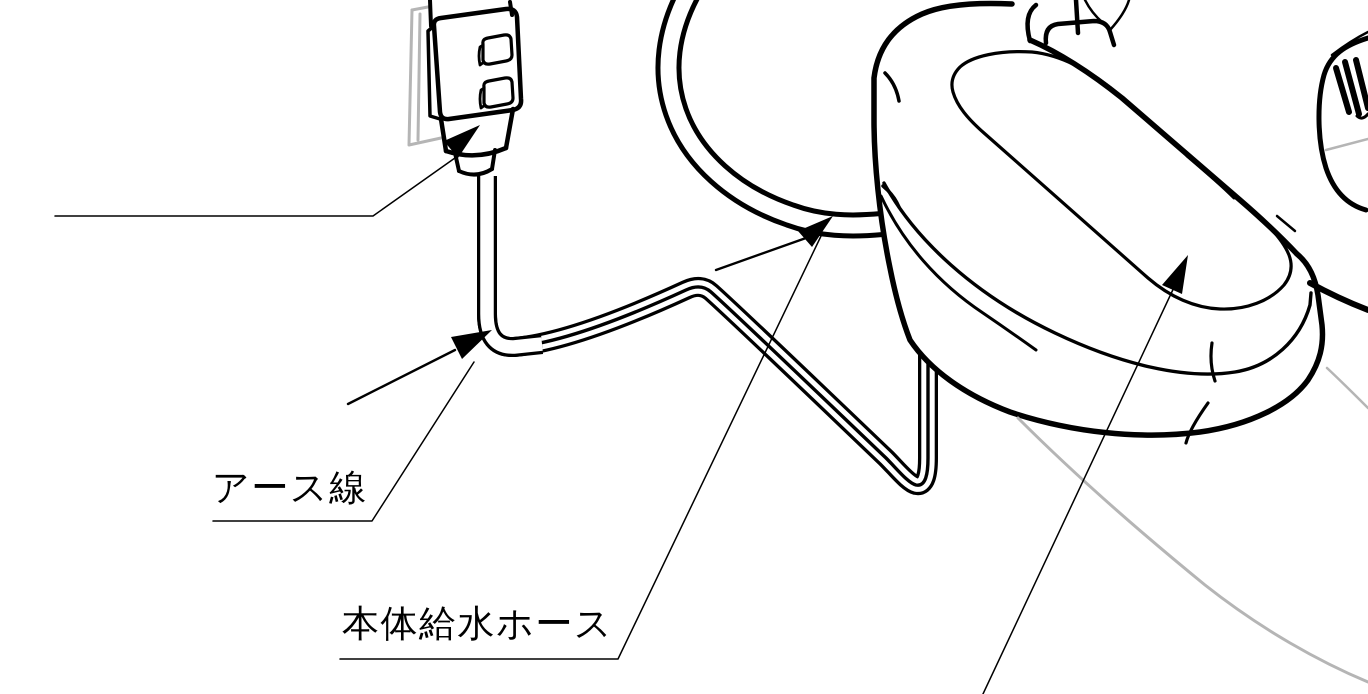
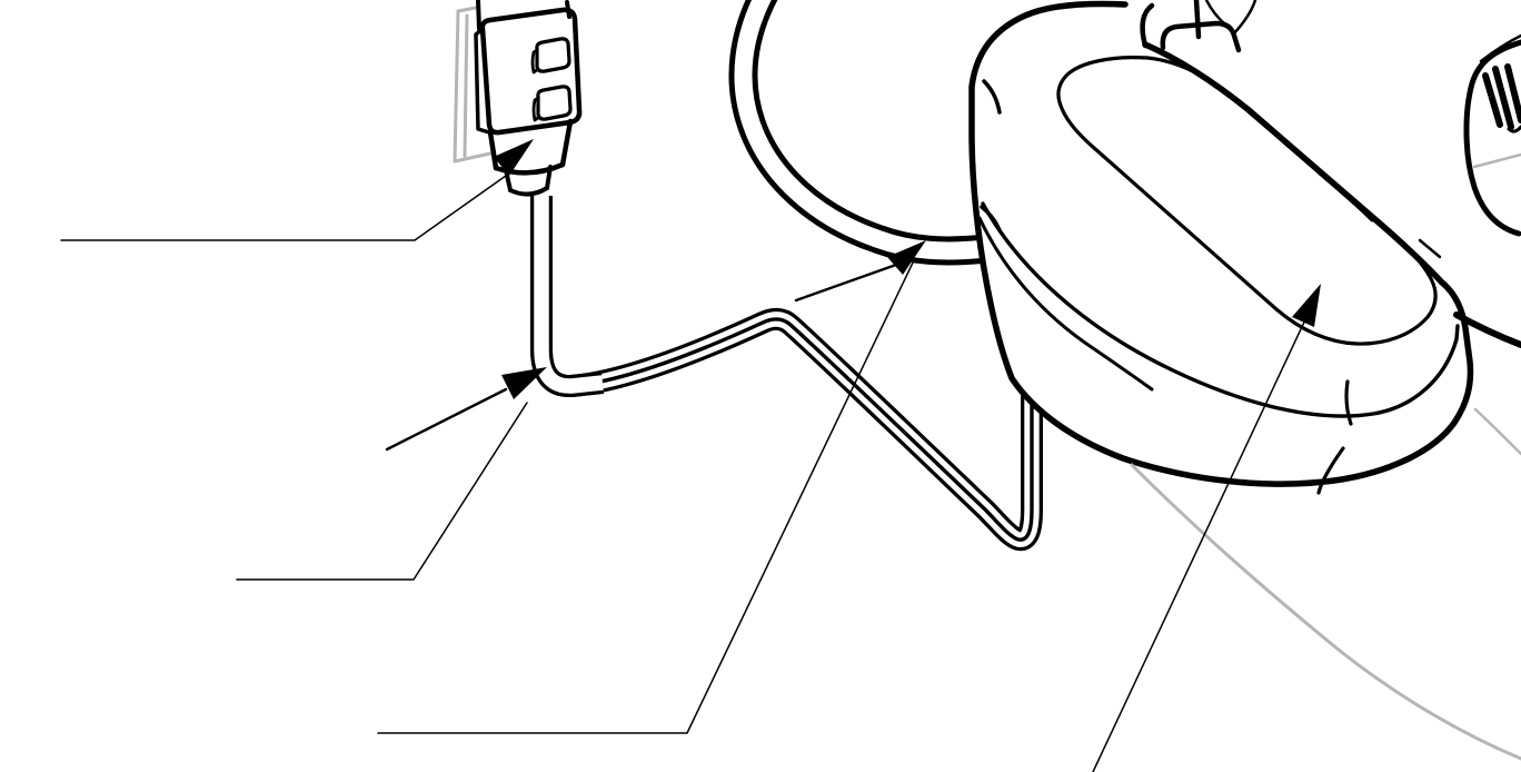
- アース線
- 本体給水ホース
